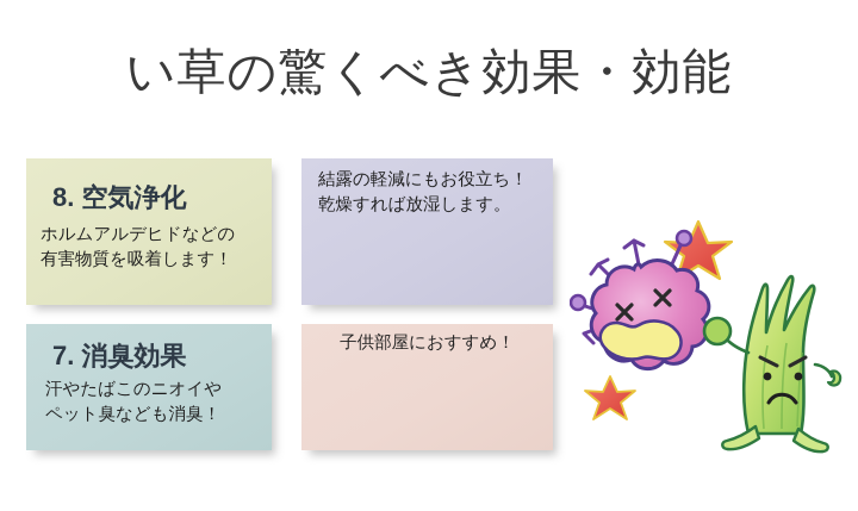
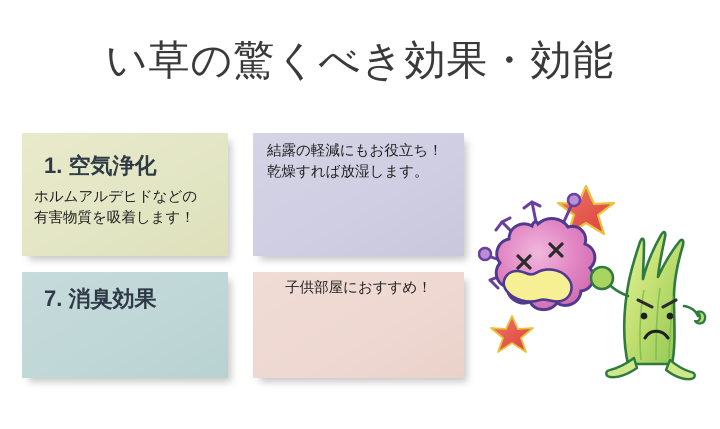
  い草の驚くべき効果・効能
- 8. 空気浄化
+ 1. 空気浄化
  ホルムアルデヒドなどの
  有害物質を吸着します！
  結露の軽減にもお役立ち！
  乾燥すれば放湿します。
  7. 消臭効果
- 汗やたばこのニオイや
- ペット臭なども消臭！
  子供部屋におすすめ！
